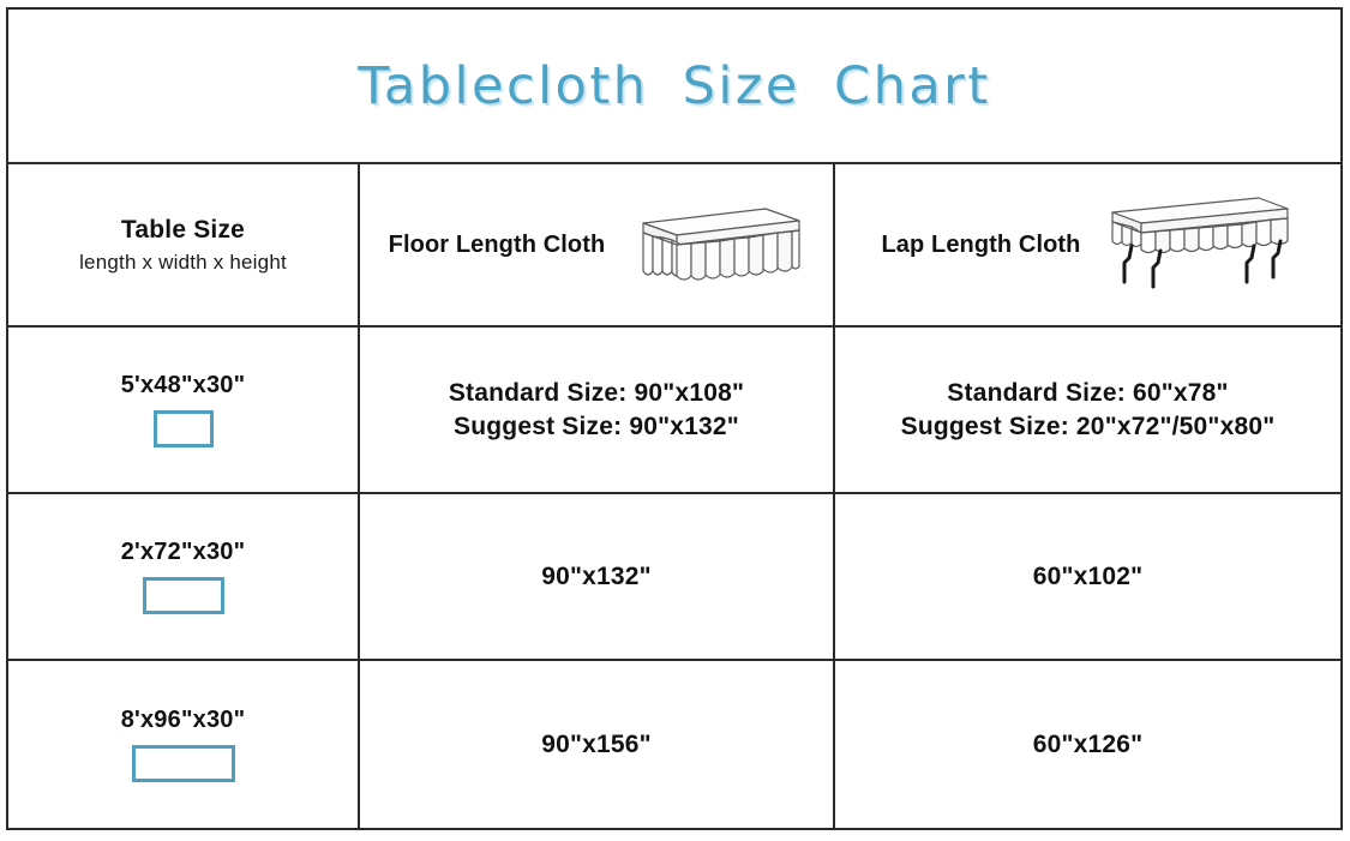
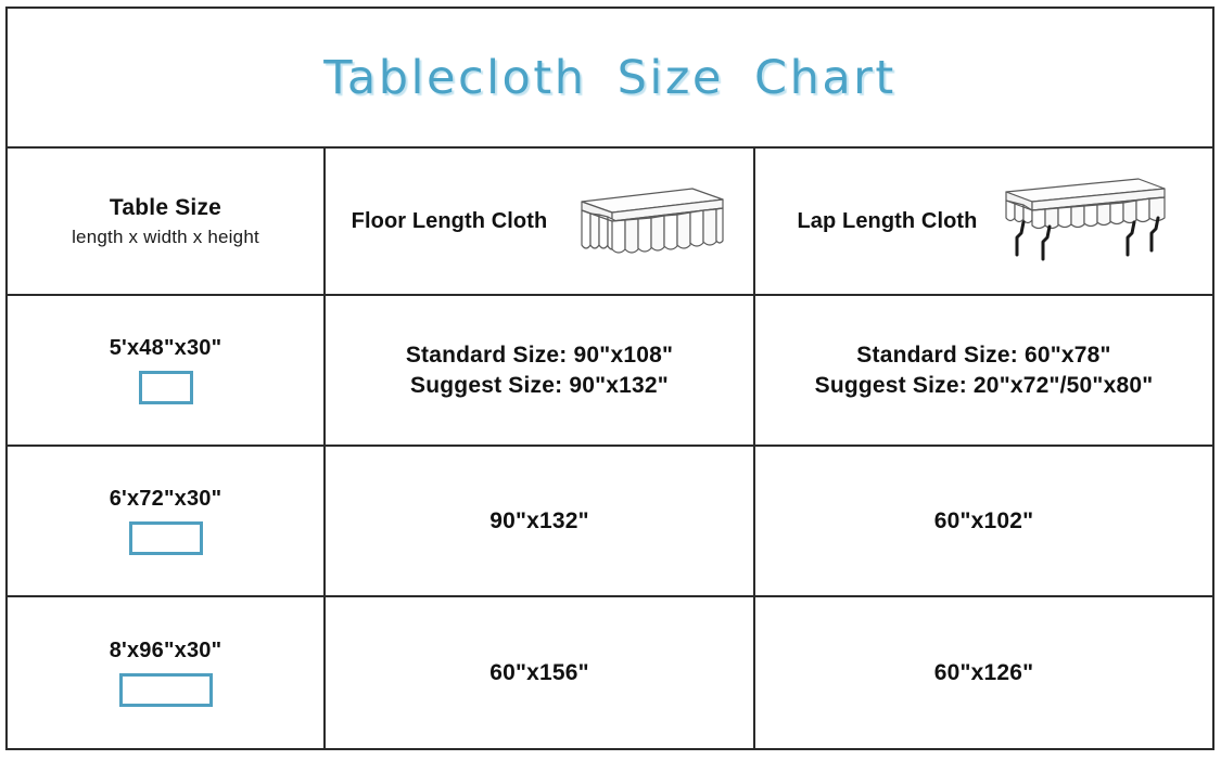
  Tablecloth Size Chart
  Table Size
  length x width x height
  Floor Length Cloth
  Lap Length Cloth
  5'x48"x30"
  Standard Size: 90"x108"
  Suggest Size: 90"x132"
  Standard Size: 60"x78"
  Suggest Size: 20"x72"/50"x80"
- 2'x72"x30"
+ 6'x72"x30"
  90"x132"
  60"x102"
  8'x96"x30"
- 90"x156"
+ 60"x156"
  60"x126"
